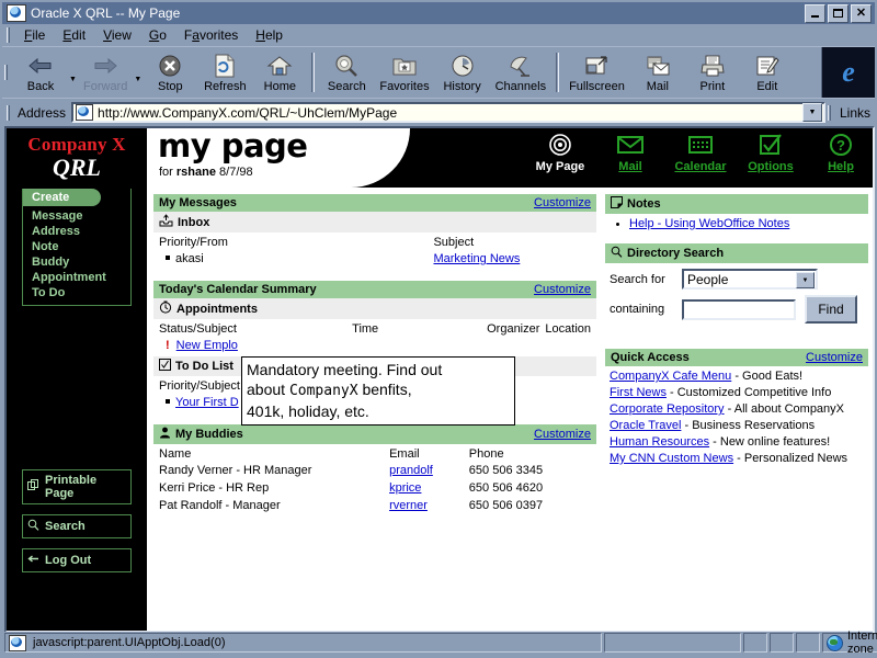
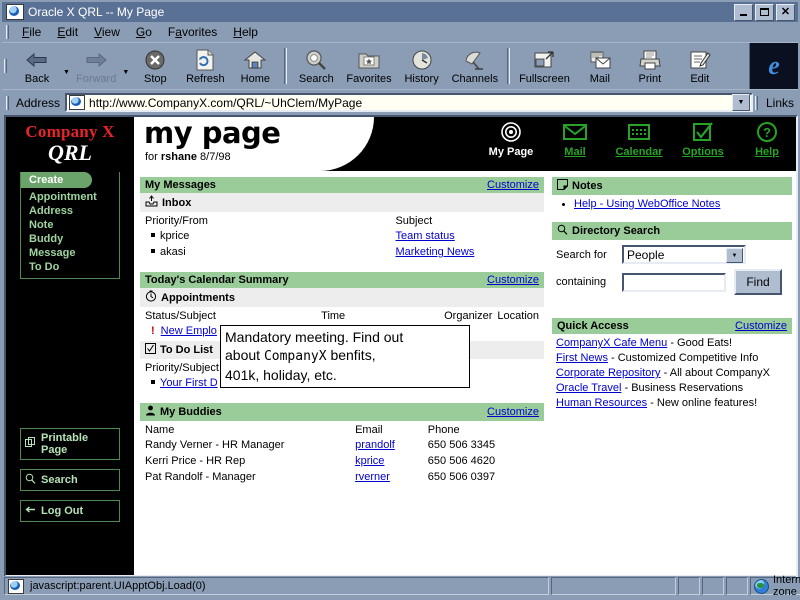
  Oracle X QRL -- My Page
  ✕
  File
  Edit
  View
  Go
  Favorites
  Help
  Back
  Forward
  Stop
  Refresh
  Home
  Search
  Favorites
  History
  Channels
  Fullscreen
  Mail
  Print
  Edit
  e
  Address
  http://www.CompanyX.com/QRL/~UhClem/MyPage
  Links
  Company X
  QRL
  Create
- Message
+ Appointment
  Address
  Note
  Buddy
- Appointment
+ Message
  To Do
  Printable Page
  Search
  Log Out
  my page
  for rshane 8/7/98
  My Page
  Mail
  Calendar
  Options
  ?
  Help
  My Messages
  Customize
  Inbox
  Priority/From	Subject
+ kprice	Team status
  akasi	Marketing News
  Today's Calendar Summary
  Customize
  Appointments
  Status/Subject	Time	Organizer	Location
  ! New Emplo
  To Do List
  Priority/Subject
  Your First D
  My Buddies
  Customize
  Name	Email	Phone
  Randy Verner - HR Manager	prandolf	650 506 3345
  Kerri Price - HR Rep	kprice	650 506 4620
  Pat Randolf - Manager	rverner	650 506 0397
  Notes
  Help - Using WebOffice Notes
  Directory Search
  Search for
  People
  containing
  Find
  Quick Access
  Customize
  CompanyX Cafe Menu - Good Eats!
  First News - Customized Competitive Info
  Corporate Repository - All about CompanyX
  Oracle Travel - Business Reservations
  Human Resources - New online features!
- My CNN Custom News - Personalized News
  Mandatory meeting. Find out
  about CompanyX benfits,
  401k, holiday, etc.
  javascript:parent.UIApptObj.Load(0)
  Intern zone
